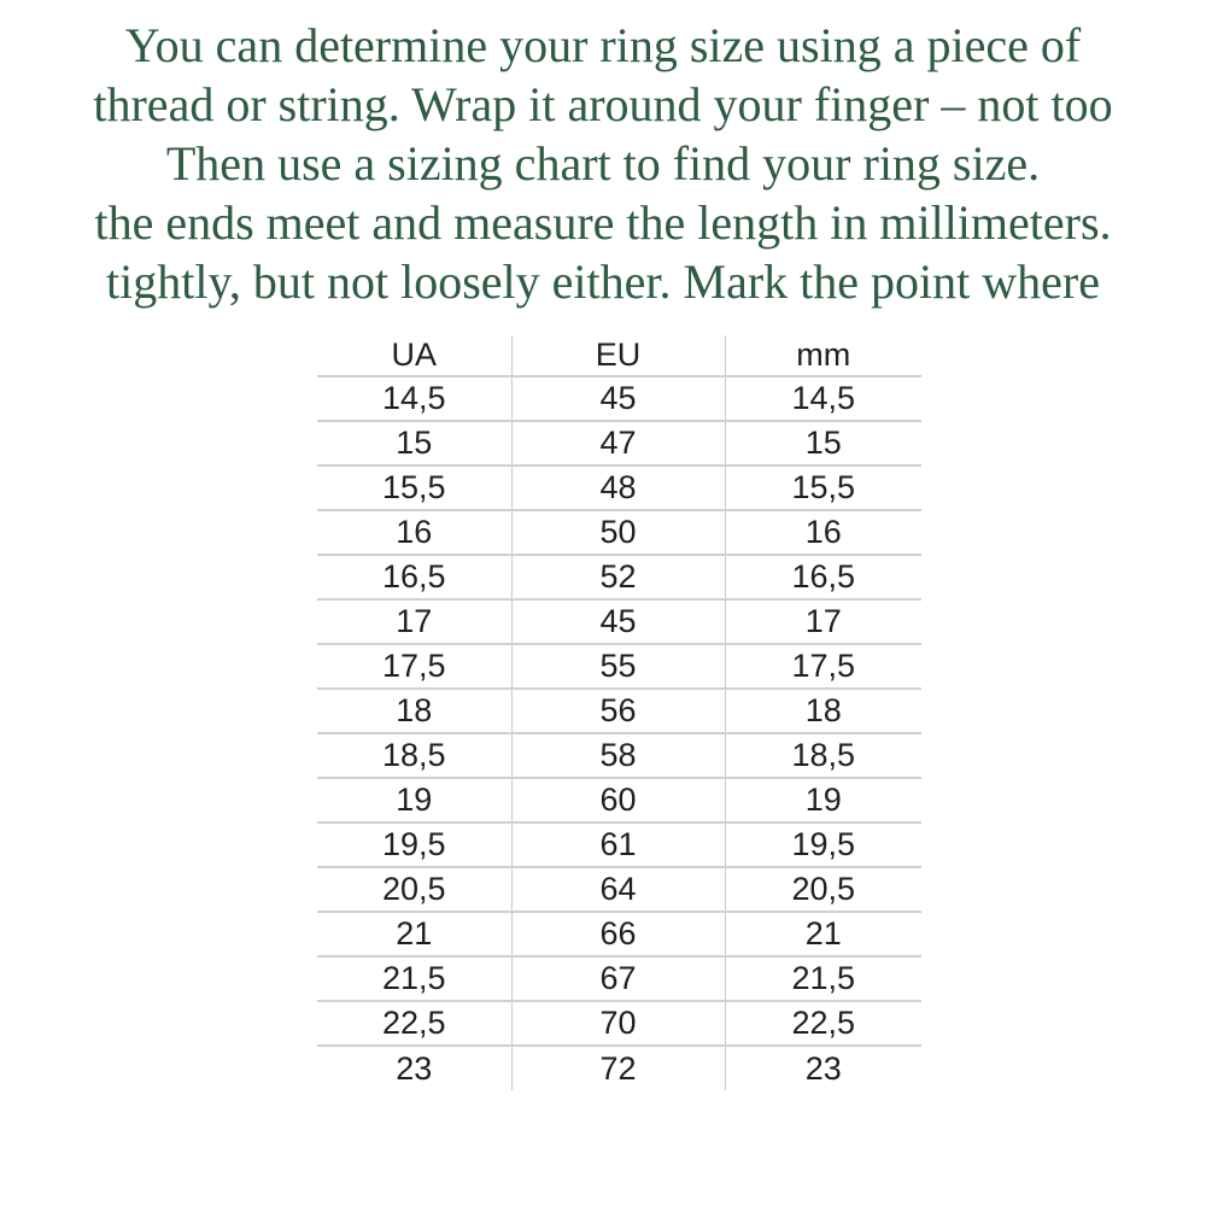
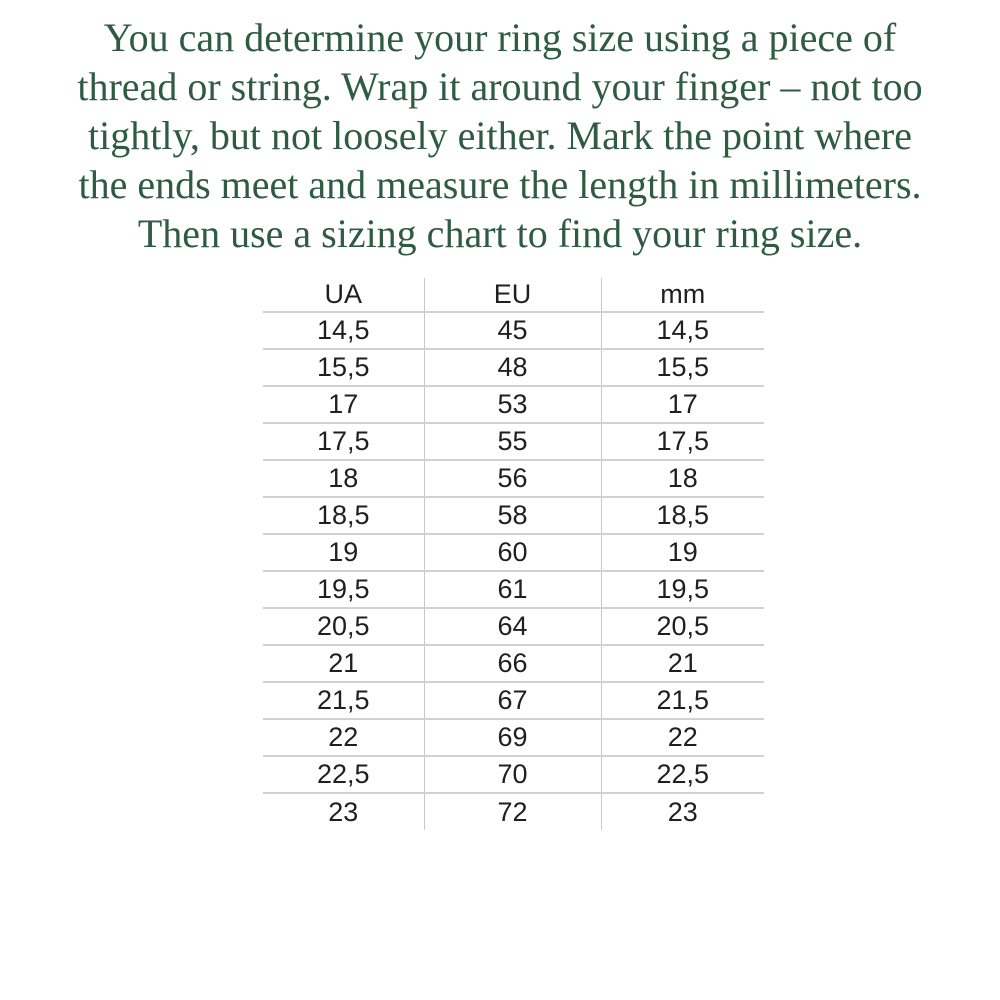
  You can determine your ring size using a piece of
  thread or string. Wrap it around your finger – not too
- Then use a sizing chart to find your ring size.
+ tightly, but not loosely either. Mark the point where
  the ends meet and measure the length in millimeters.
- tightly, but not loosely either. Mark the point where
+ Then use a sizing chart to find your ring size.
  UA	EU	mm
  14,5	45	14,5
- 15	47	15
  15,5	48	15,5
- 16	50	16
- 16,5	52	16,5
- 17	45	17
+ 17	53	17
  17,5	55	17,5
  18	56	18
  18,5	58	18,5
  19	60	19
  19,5	61	19,5
  20,5	64	20,5
  21	66	21
  21,5	67	21,5
+ 22	69	22
  22,5	70	22,5
  23	72	23
